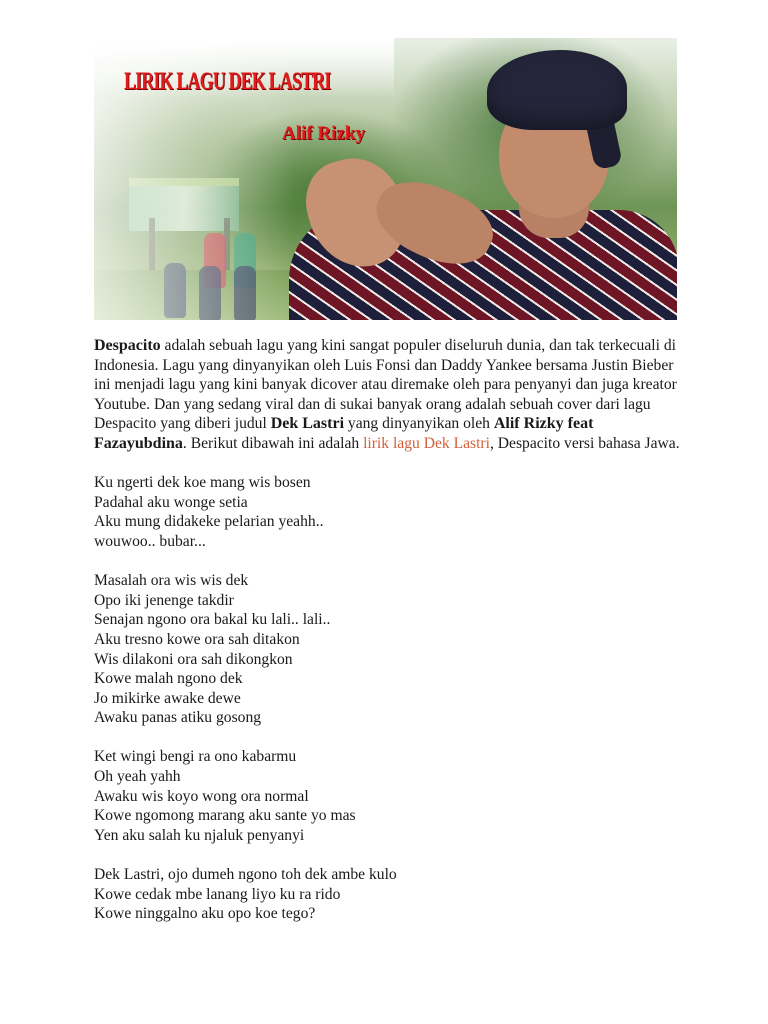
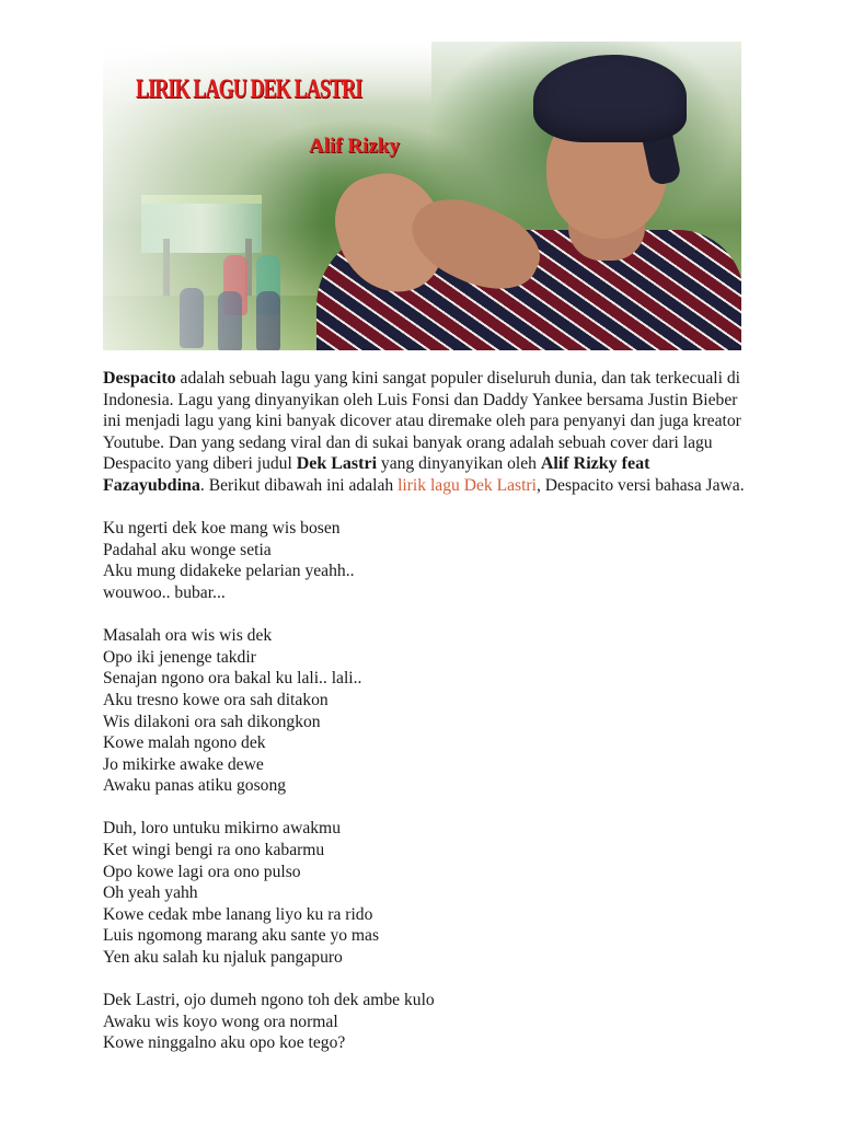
  LIRIK LAGU DEK LASTRI
  Alif Rizky
  Despacito adalah sebuah lagu yang kini sangat populer diseluruh dunia, dan tak terkecuali di Indonesia. Lagu yang dinyanyikan oleh Luis Fonsi dan Daddy Yankee bersama Justin Bieber ini menjadi lagu yang kini banyak dicover atau diremake oleh para penyanyi dan juga kreator Youtube. Dan yang sedang viral dan di sukai banyak orang adalah sebuah cover dari lagu Despacito yang diberi judul Dek Lastri yang dinyanyikan oleh Alif Rizky feat Fazayubdina. Berikut dibawah ini adalah lirik lagu Dek Lastri, Despacito versi bahasa Jawa.
  Ku ngerti dek koe mang wis bosen
  Padahal aku wonge setia
  Aku mung didakeke pelarian yeahh..
  wouwoo.. bubar...
  Masalah ora wis wis dek
  Opo iki jenenge takdir
  Senajan ngono ora bakal ku lali.. lali..
  Aku tresno kowe ora sah ditakon
  Wis dilakoni ora sah dikongkon
  Kowe malah ngono dek
  Jo mikirke awake dewe
  Awaku panas atiku gosong
+ Duh, loro untuku mikirno awakmu
  Ket wingi bengi ra ono kabarmu
+ Opo kowe lagi ora ono pulso
  Oh yeah yahh
- Awaku wis koyo wong ora normal
+ Kowe cedak mbe lanang liyo ku ra rido
- Kowe ngomong marang aku sante yo mas
+ Luis ngomong marang aku sante yo mas
- Yen aku salah ku njaluk penyanyi
+ Yen aku salah ku njaluk pangapuro
  Dek Lastri, ojo dumeh ngono toh dek ambe kulo
- Kowe cedak mbe lanang liyo ku ra rido
+ Awaku wis koyo wong ora normal
  Kowe ninggalno aku opo koe tego?
